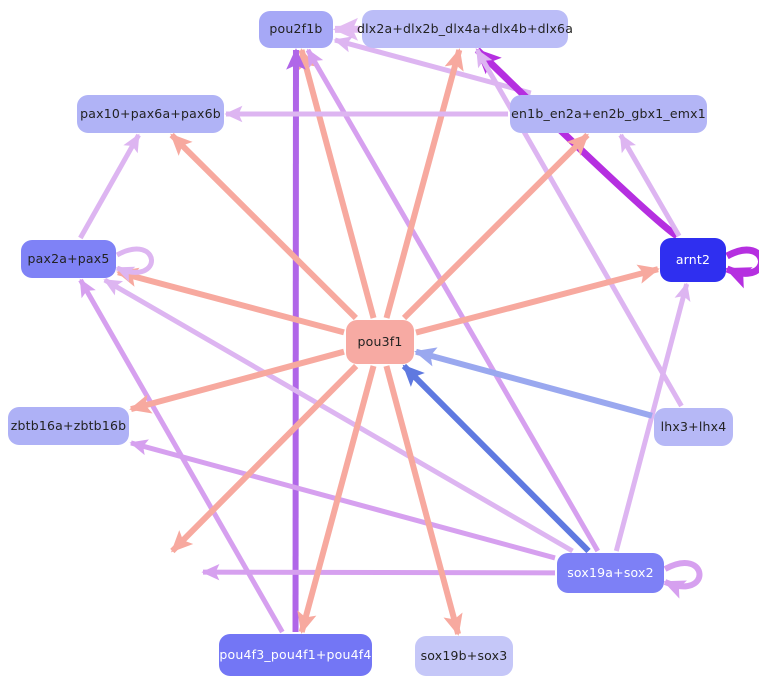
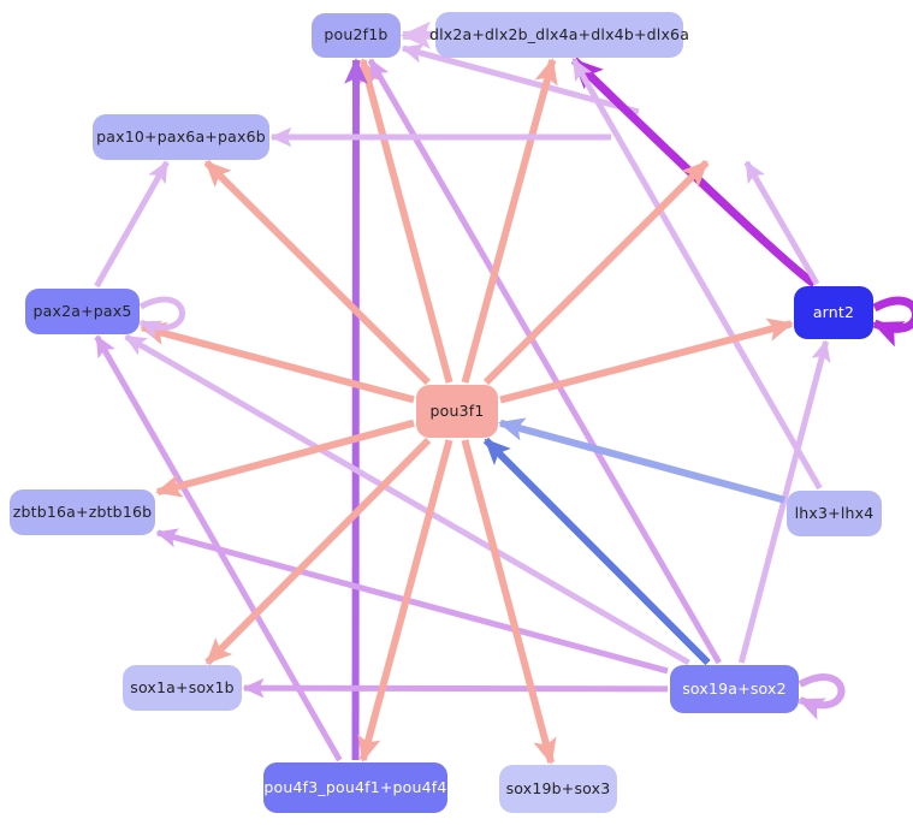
  pou2f1b
  dlx2a+dlx2b_dlx4a+dlx4b+dlx6a
  pax10+pax6a+pax6b
- en1b_en2a+en2b_gbx1_emx1
  pax2a+pax5
  arnt2
  pou3f1
  zbtb16a+zbtb16b
  lhx3+lhx4
+ sox1a+sox1b
  sox19a+sox2
  pou4f3_pou4f1+pou4f4
  sox19b+sox3
